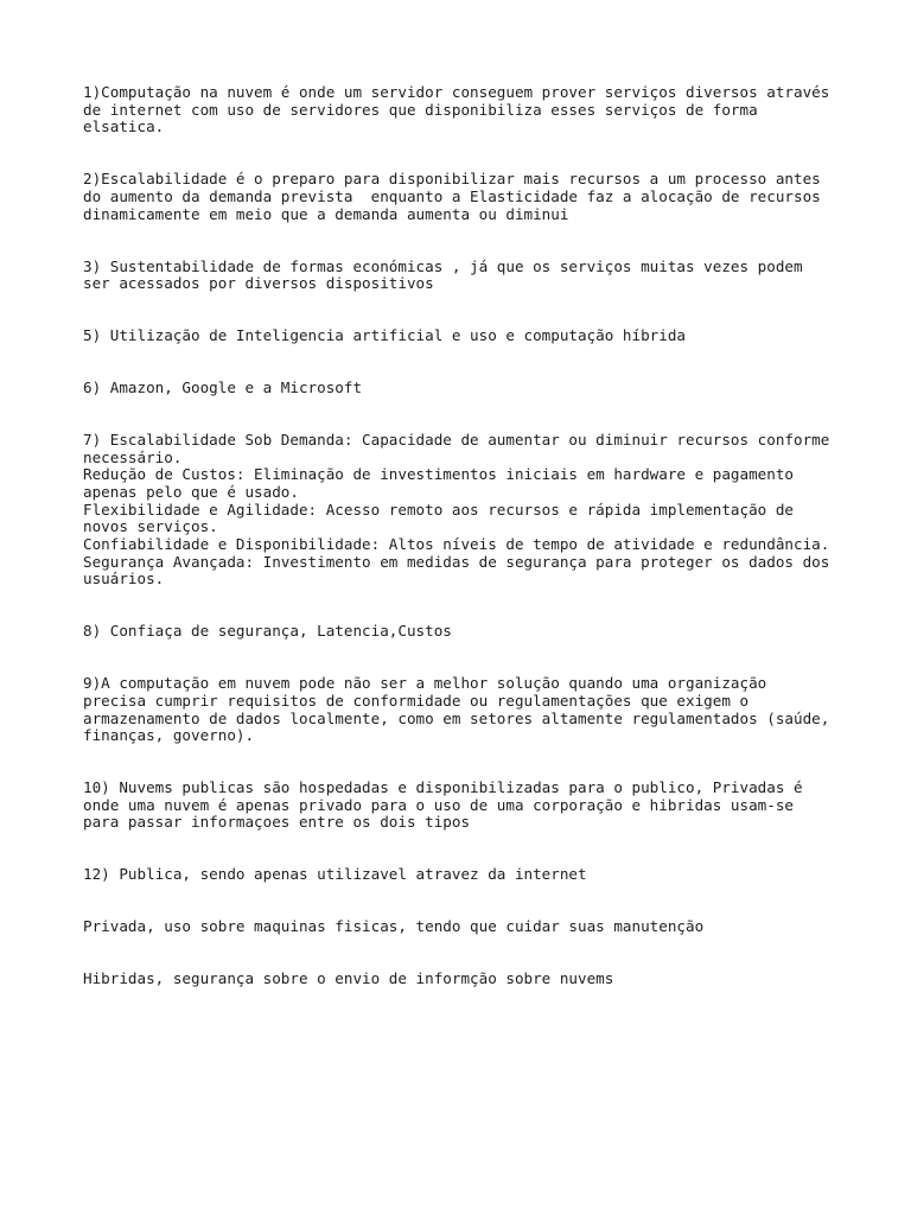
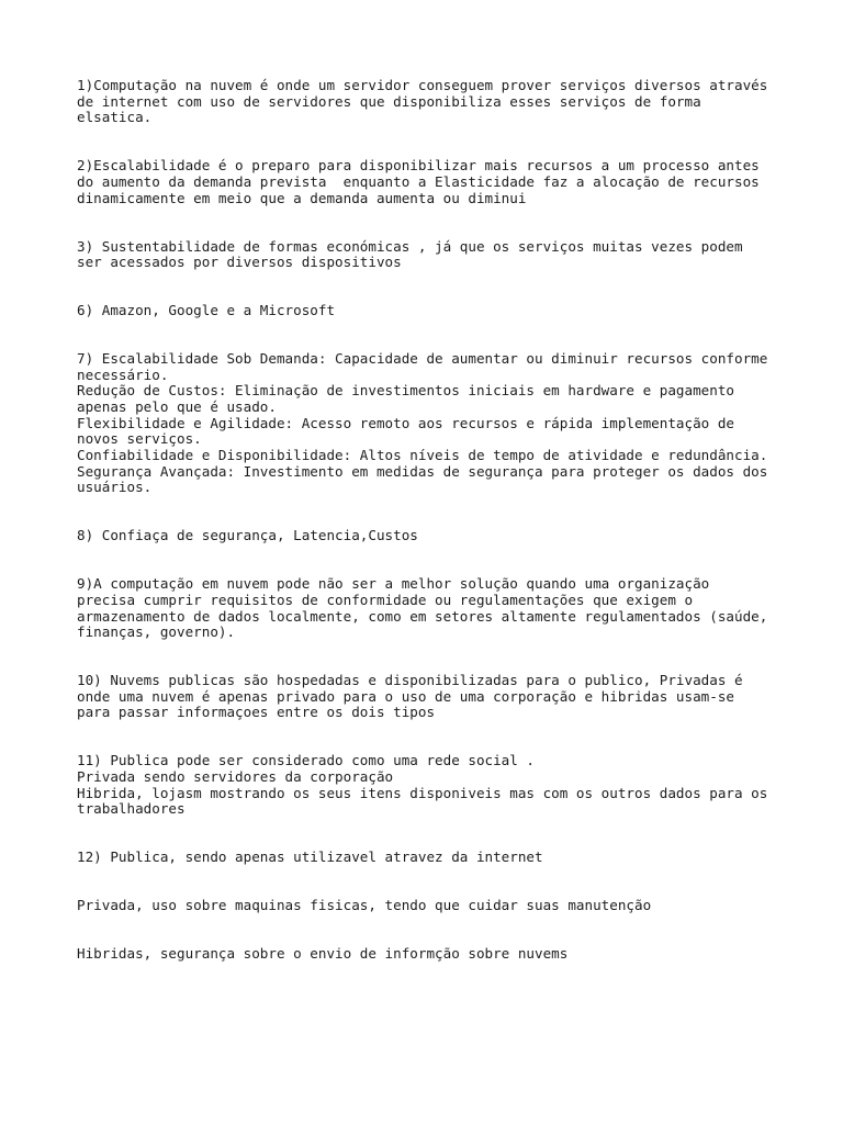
  1)Computação na nuvem é onde um servidor conseguem prover serviços diversos através
  de internet com uso de servidores que disponibiliza esses serviços de forma
  elsatica.
  2)Escalabilidade é o preparo para disponibilizar mais recursos a um processo antes
  do aumento da demanda prevista enquanto a Elasticidade faz a alocação de recursos
  dinamicamente em meio que a demanda aumenta ou diminui
  3) Sustentabilidade de formas económicas , já que os serviços muitas vezes podem
  ser acessados por diversos dispositivos
- 5) Utilização de Inteligencia artificial e uso e computação híbrida
  6) Amazon, Google e a Microsoft
  7) Escalabilidade Sob Demanda: Capacidade de aumentar ou diminuir recursos conforme
  necessário.
  Redução de Custos: Eliminação de investimentos iniciais em hardware e pagamento
  apenas pelo que é usado.
  Flexibilidade e Agilidade: Acesso remoto aos recursos e rápida implementação de
  novos serviços.
  Confiabilidade e Disponibilidade: Altos níveis de tempo de atividade e redundância.
  Segurança Avançada: Investimento em medidas de segurança para proteger os dados dos
  usuários.
  8) Confiaça de segurança, Latencia,Custos
  9)A computação em nuvem pode não ser a melhor solução quando uma organização
  precisa cumprir requisitos de conformidade ou regulamentações que exigem o
  armazenamento de dados localmente, como em setores altamente regulamentados (saúde,
  finanças, governo).
  10) Nuvems publicas são hospedadas e disponibilizadas para o publico, Privadas é
  onde uma nuvem é apenas privado para o uso de uma corporação e hibridas usam-se
  para passar informaçoes entre os dois tipos
+ 11) Publica pode ser considerado como uma rede social .
+ Privada sendo servidores da corporação
+ Hibrida, lojasm mostrando os seus itens disponiveis mas com os outros dados para os
+ trabalhadores
  12) Publica, sendo apenas utilizavel atravez da internet
  Privada, uso sobre maquinas fisicas, tendo que cuidar suas manutenção
  Hibridas, segurança sobre o envio de informção sobre nuvems
